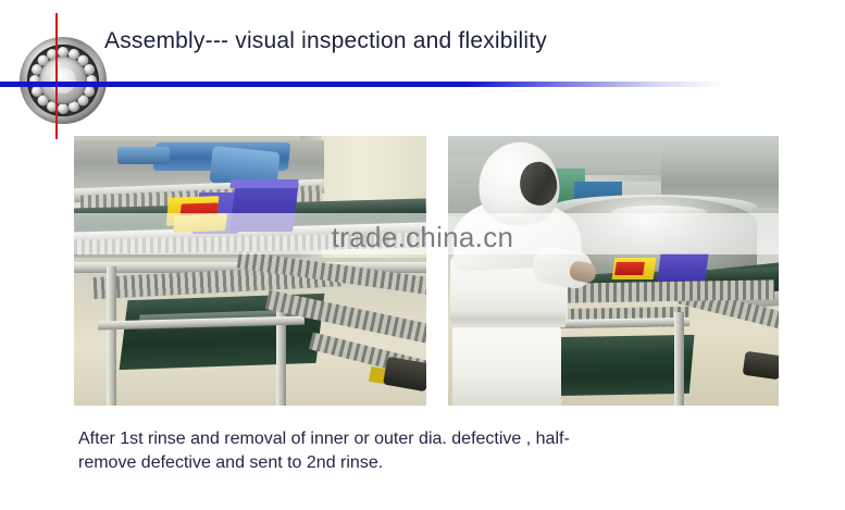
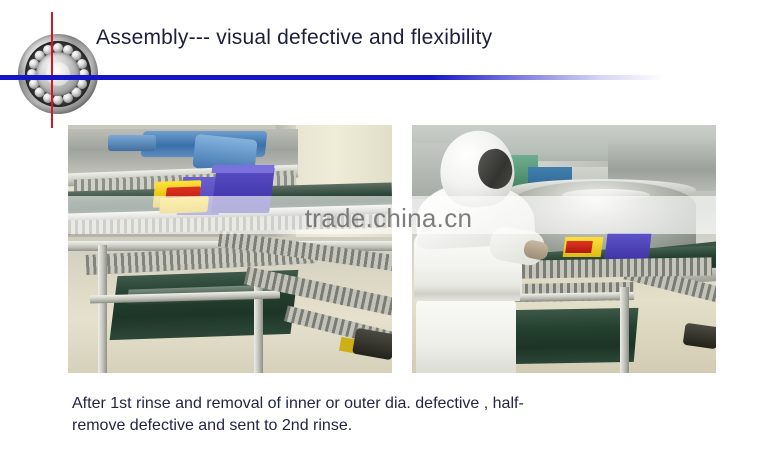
- Assembly--- visual inspection and flexibility
+ Assembly--- visual defective and flexibility
  trade.china.cn
  After 1st rinse and removal of inner or outer dia. defective , half-
  remove defective and sent to 2nd rinse.
